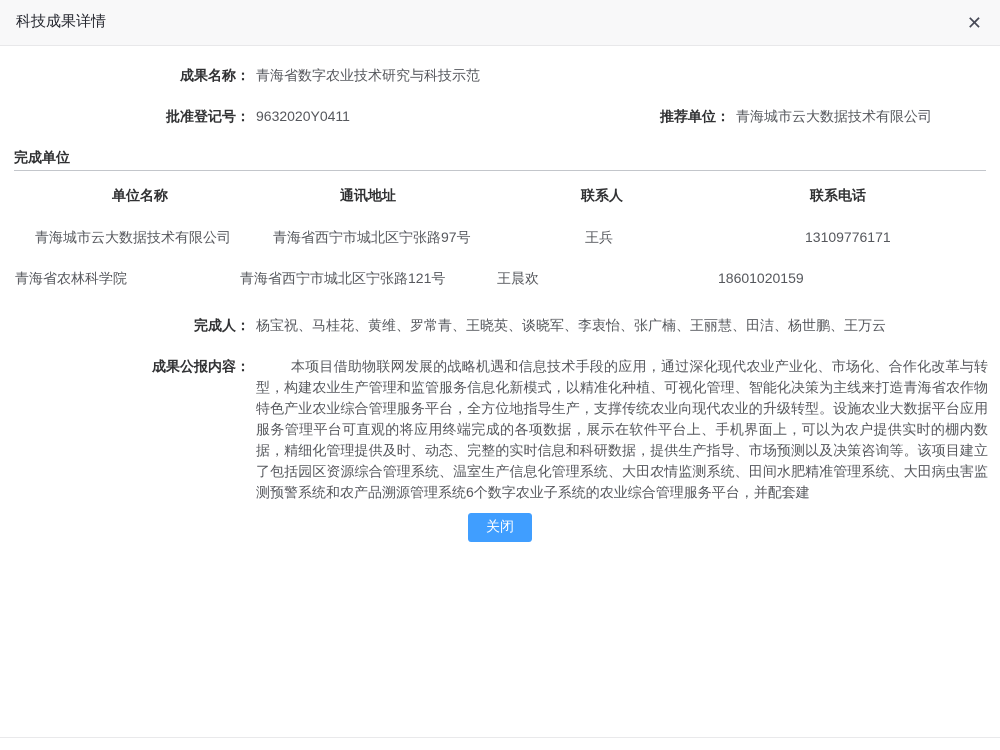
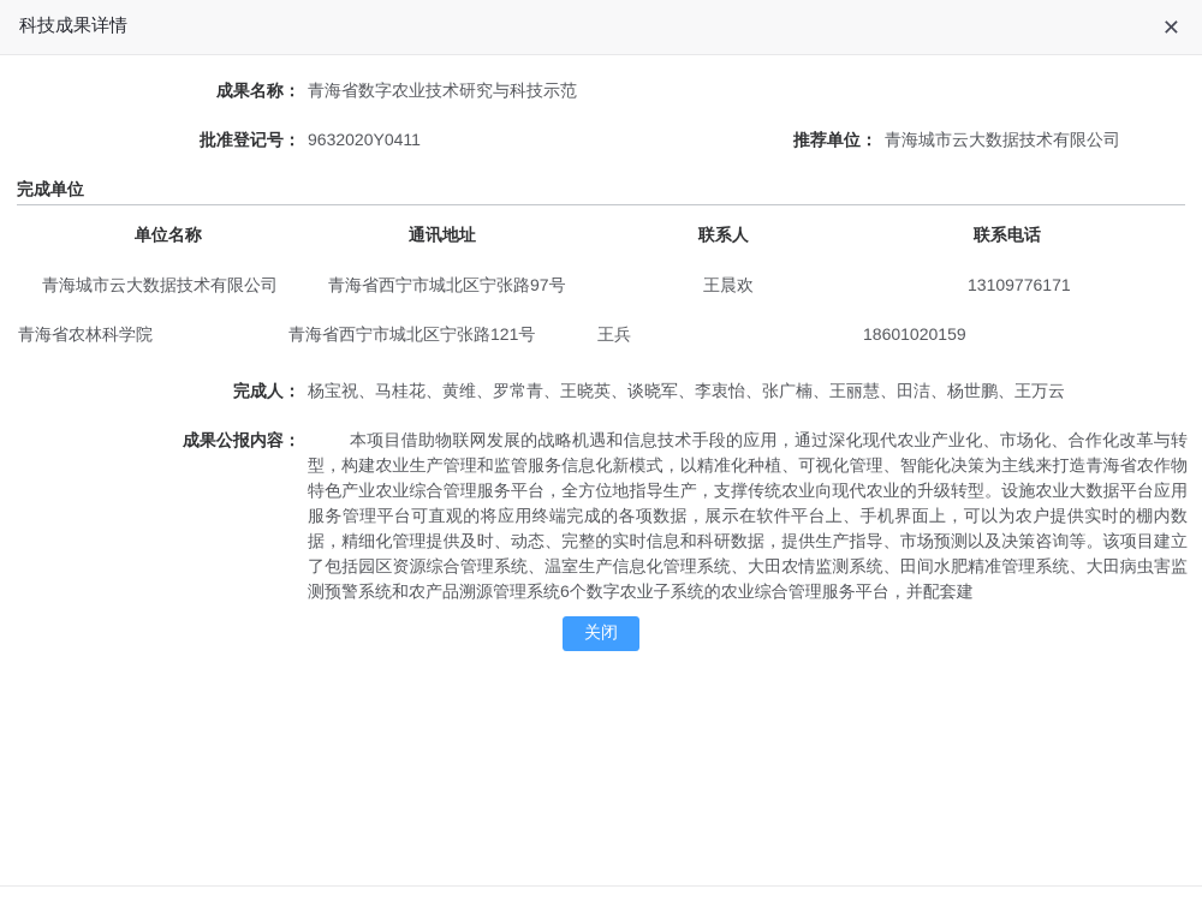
  科技成果详情
  ✕
  成果名称：
  青海省数字农业技术研究与科技示范
  批准登记号：
  9632020Y0411
  推荐单位：
  青海城市云大数据技术有限公司
  完成单位
  单位名称
  通讯地址
  联系人
  联系电话
  青海城市云大数据技术有限公司
  青海省西宁市城北区宁张路97号
- 王兵
+ 王晨欢
  13109776171
  青海省农林科学院
  青海省西宁市城北区宁张路121号
- 王晨欢
+ 王兵
  18601020159
  完成人：
  杨宝祝、马桂花、黄维、罗常青、王晓英、谈晓军、李衷怡、张广楠、王丽慧、田洁、杨世鹏、王万云
  成果公报内容：
  本项目借助物联网发展的战略机遇和信息技术手段的应用，通过深化现代农业产业化、市场化、合作化改革与转型，构建农业生产管理和监管服务信息化新模式，以精准化种植、可视化管理、智能化决策为主线来打造青海省农作物特色产业农业综合管理服务平台，全方位地指导生产，支撑传统农业向现代农业的升级转型。设施农业大数据平台应用服务管理平台可直观的将应用终端完成的各项数据，展示在软件平台上、手机界面上，可以为农户提供实时的棚内数据，精细化管理提供及时、动态、完整的实时信息和科研数据，提供生产指导、市场预测以及决策咨询等。该项目建立了包括园区资源综合管理系统、温室生产信息化管理系统、大田农情监测系统、田间水肥精准管理系统、大田病虫害监测预警系统和农产品溯源管理系统6个数字农业子系统的农业综合管理服务平台，并配套建
  关闭
